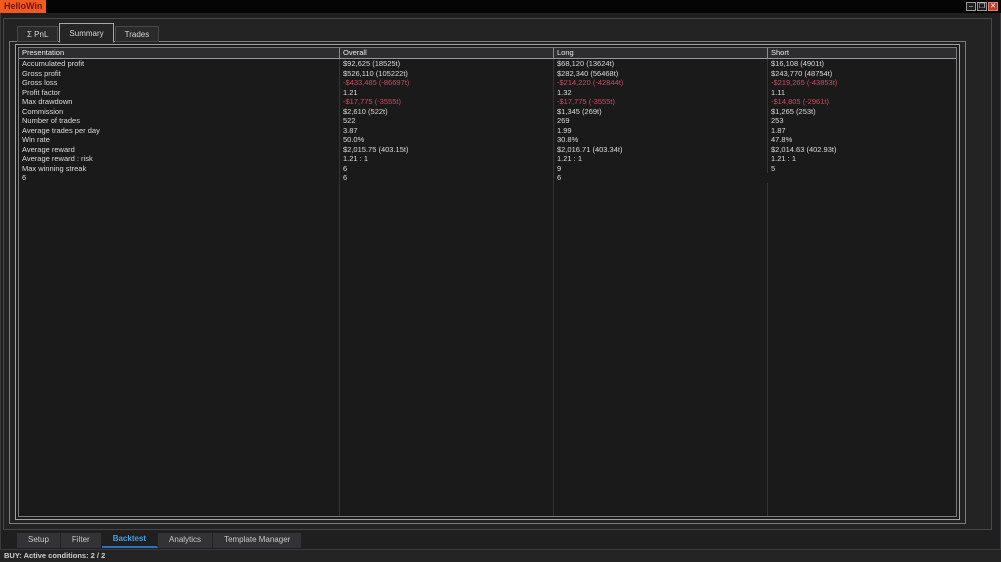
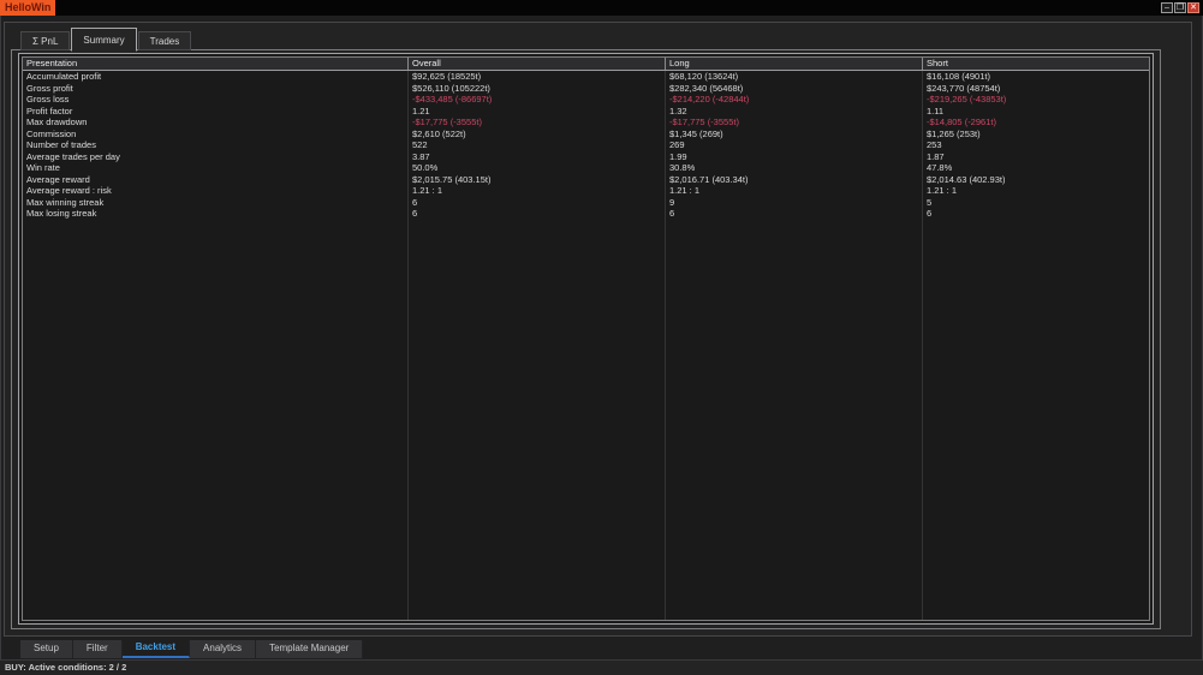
  HelloWin
  Σ PnL
  Summary
  Trades
  Presentation
  Overall
  Long
  Short
  Accumulated profit
  $92,625 (18525t)
  $68,120 (13624t)
  $16,108 (4901t)
  Gross profit
  $526,110 (105222t)
  $282,340 (56468t)
  $243,770 (48754t)
  Gross loss
  -$433,485 (-86697t)
  -$214,220 (-42844t)
  -$219,265 (-43853t)
  Profit factor
  1.21
  1.32
  1.11
  Max drawdown
  -$17,775 (-3555t)
  -$17,775 (-3555t)
  -$14,805 (-2961t)
  Commission
  $2,610 (522t)
  $1,345 (269t)
  $1,265 (253t)
  Number of trades
  522
  269
  253
  Average trades per day
  3.87
  1.99
  1.87
  Win rate
  50.0%
  30.8%
  47.8%
  Average reward
  $2,015.75 (403.15t)
  $2,016.71 (403.34t)
  $2,014.63 (402.93t)
  Average reward : risk
  1.21 : 1
  1.21 : 1
  1.21 : 1
  Max winning streak
  6
  9
  5
+ Max losing streak
  6
  6
  6
  Setup
  Filter
  Backtest
  Analytics
  Template Manager
  BUY: Active conditions: 2 / 2
